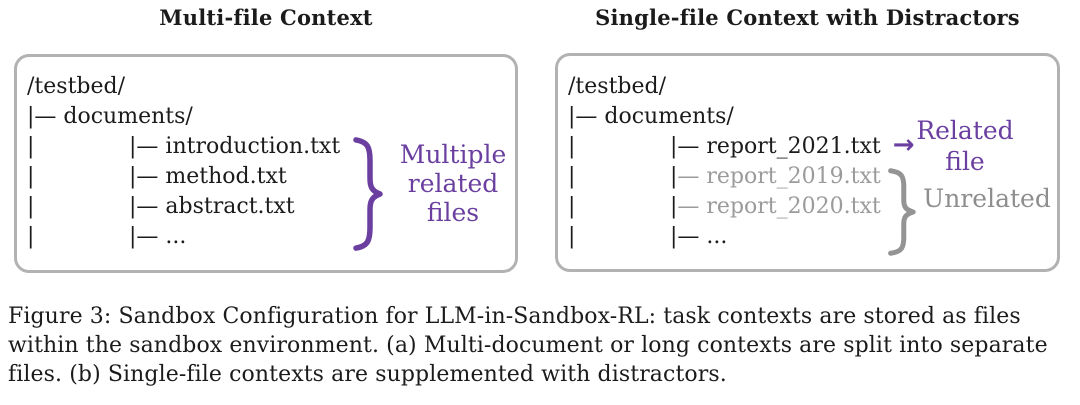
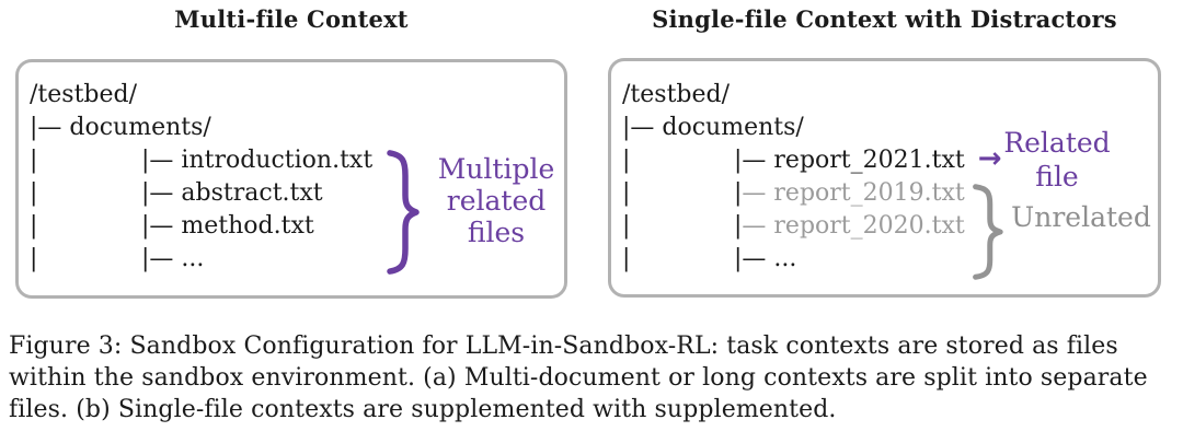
  Multi-file Context
  Single-file Context with Distractors
  /testbed/
  |— documents/
  |
  |— introduction.txt
  |
- |— method.txt
+ |— abstract.txt
  |
- |— abstract.txt
+ |— method.txt
  |
  |— ...
  Multiple
  related
  files
  /testbed/
  |— documents/
  |
  |— report_2021.txt →
  |
  |— report_2019.txt
  |
  |— report_2020.txt
  |
  |— ...
  Related
  file
  Unrelated
  Figure 3: Sandbox Configuration for LLM-in-Sandbox-RL: task contexts are stored as files
  within the sandbox environment. (a) Multi-document or long contexts are split into separate
- files. (b) Single-file contexts are supplemented with distractors.
+ files. (b) Single-file contexts are supplemented with supplemented.
